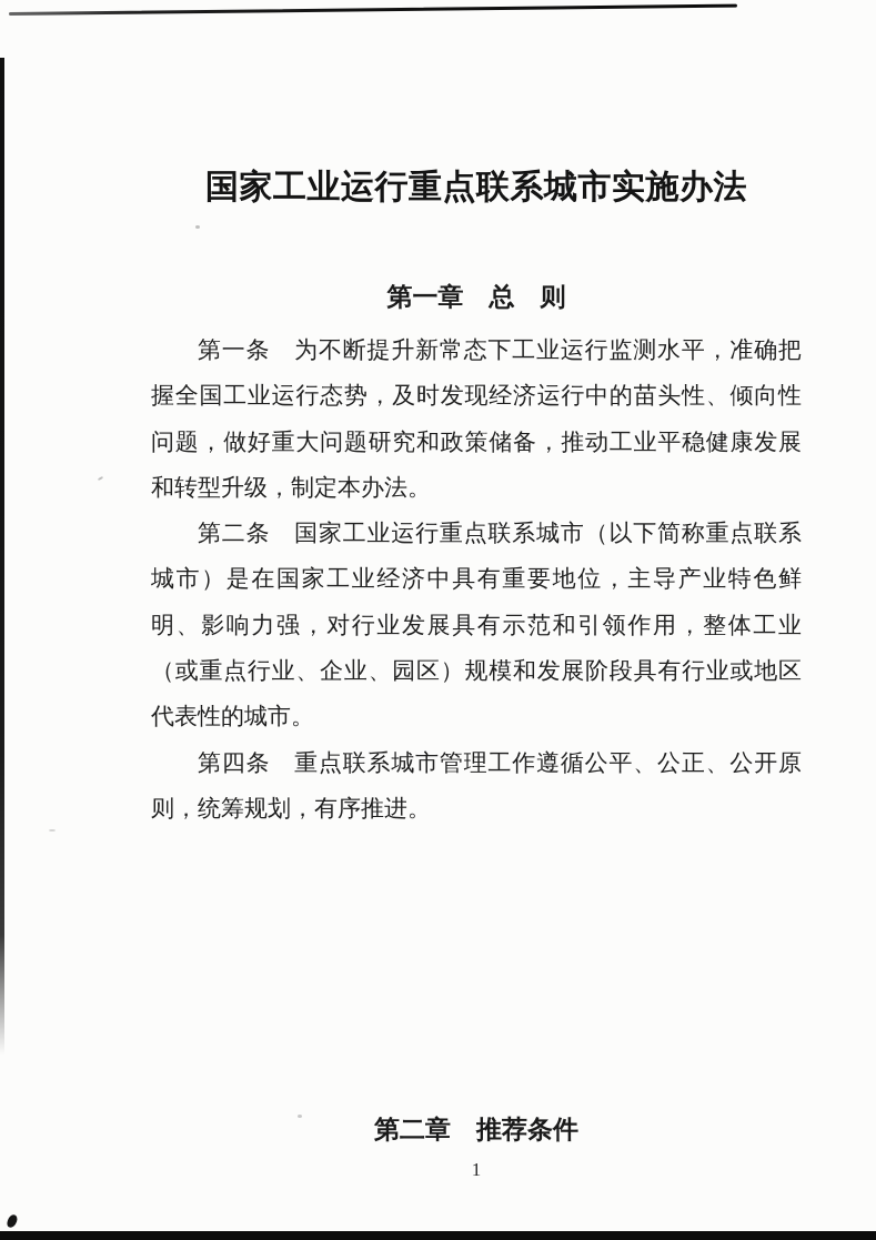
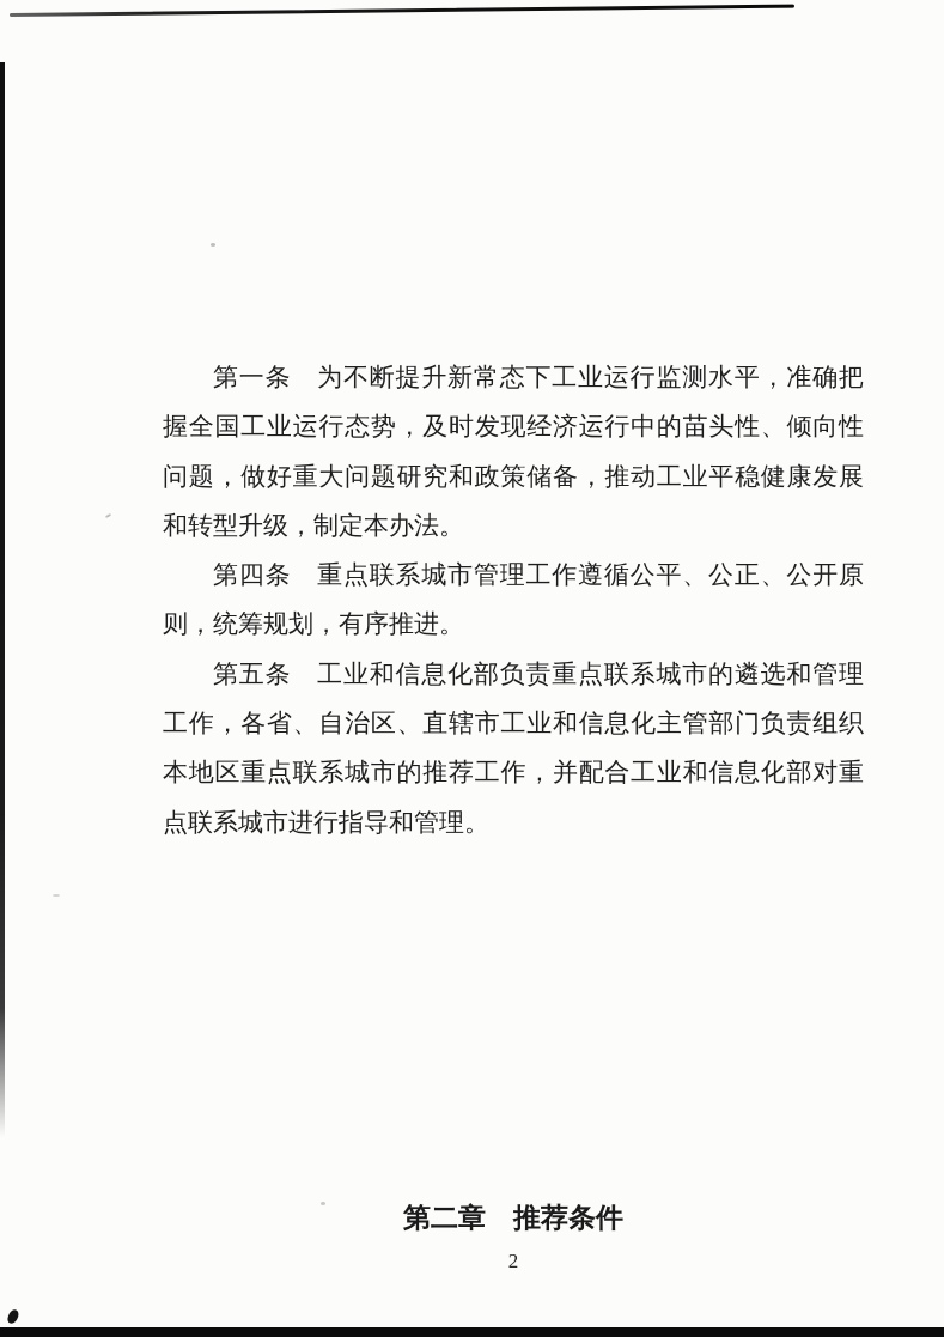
- 国家工业运行重点联系城市实施办法
- 第一章 总 则
  第一条 为不断提升新常态下工业运行监测水平，准确把握全国工业运行态势，及时发现经济运行中的苗头性、倾向性问题，做好重大问题研究和政策储备，推动工业平稳健康发展和转型升级，制定本办法。
- 第二条 国家工业运行重点联系城市（以下简称重点联系城市）是在国家工业经济中具有重要地位，主导产业特色鲜明、影响力强，对行业发展具有示范和引领作用，整体工业（或重点行业、企业、园区）规模和发展阶段具有行业或地区代表性的城市。
  第四条 重点联系城市管理工作遵循公平、公正、公开原则，统筹规划，有序推进。
+ 第五条 工业和信息化部负责重点联系城市的遴选和管理工作，各省、自治区、直辖市工业和信息化主管部门负责组织本地区重点联系城市的推荐工作，并配合工业和信息化部对重点联系城市进行指导和管理。
  第二章 推荐条件
- 1
+ 2
